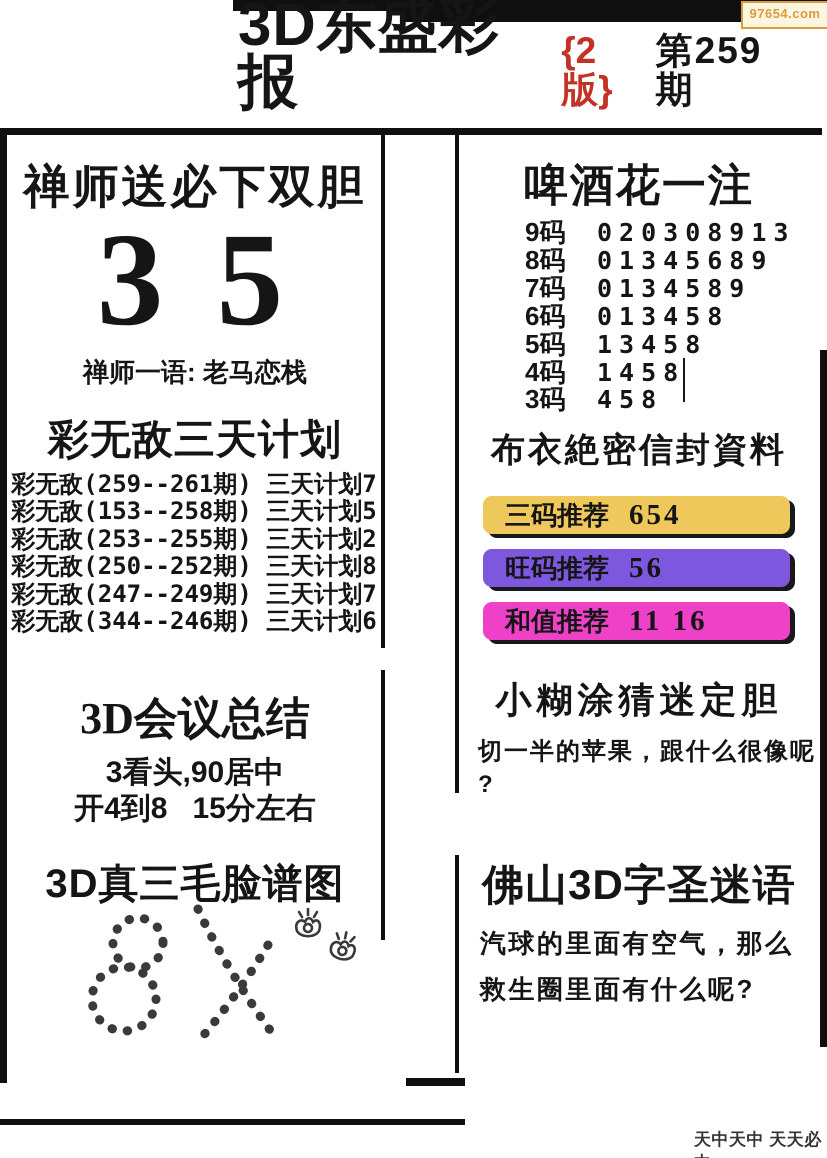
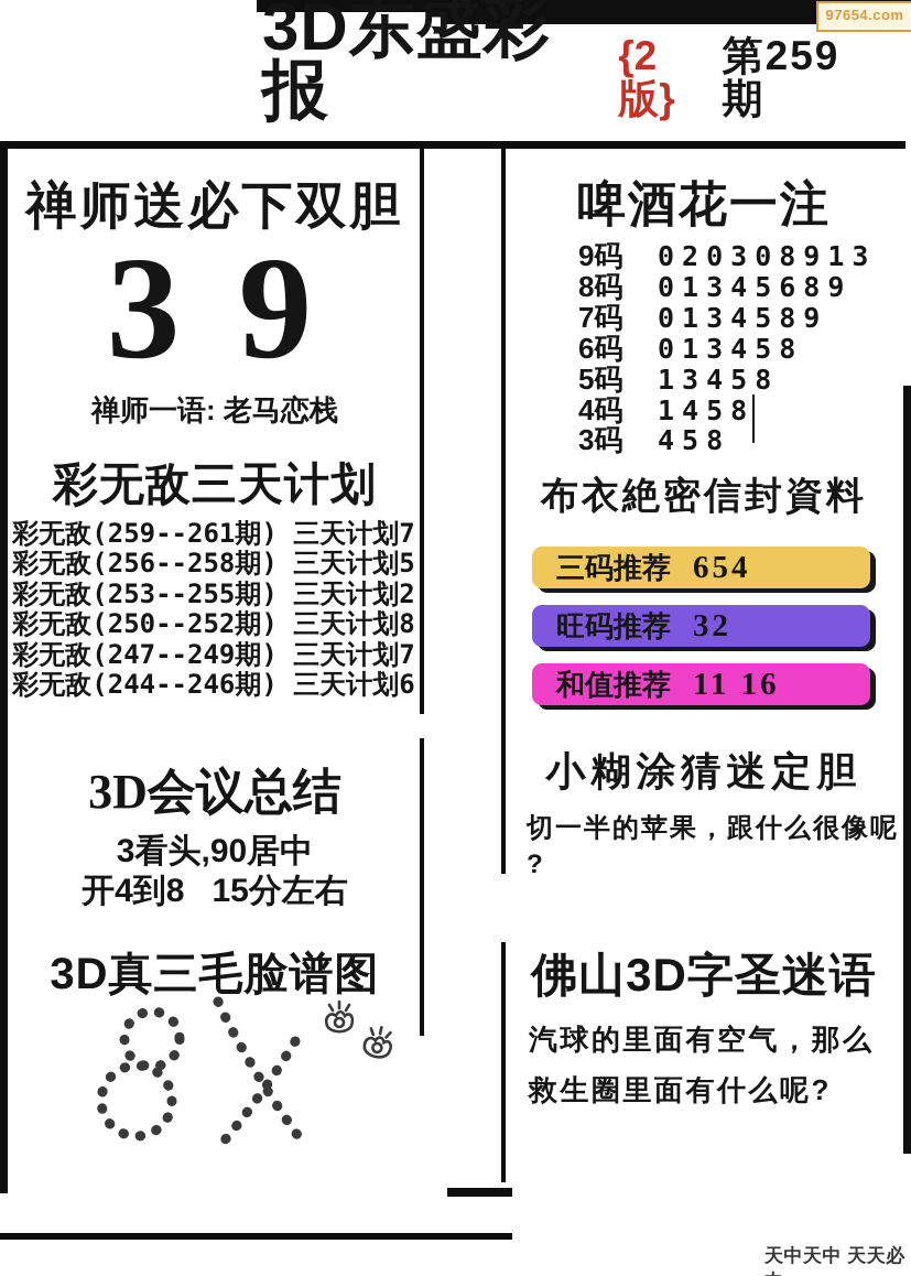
  97654.com
  3D东盛彩报
  {2版}
  第259期
  禅师送必下双胆
- 3 5
+ 3 9
  禅师一语: 老马恋栈
  彩无敌三天计划
  彩无敌(259--261期) 三天计划7
- 彩无敌(153--258期) 三天计划5
+ 彩无敌(256--258期) 三天计划5
  彩无敌(253--255期) 三天计划2
  彩无敌(250--252期) 三天计划8
  彩无敌(247--249期) 三天计划7
- 彩无敌(344--246期) 三天计划6
+ 彩无敌(244--246期) 三天计划6
  3D会议总结
  3看头,90居中
  开4到8 15分左右
  3D真三毛脸谱图
  啤酒花一注
  9码
  020308913
  8码
  01345689
  7码
  0134589
  6码
  013458
  5码
  13458
  4码
  1458
  3码
  458
  布衣絶密信封資料
  三码推荐
  654
  旺码推荐
- 56
+ 32
  和值推荐
  11 16
  小糊涂猜迷定胆
  切一半的苹果，跟什么很像呢
  ?
  佛山3D字圣迷语
  汽球的里面有空气，那么
  救生圈里面有什么呢?
  天中天中 天天必
